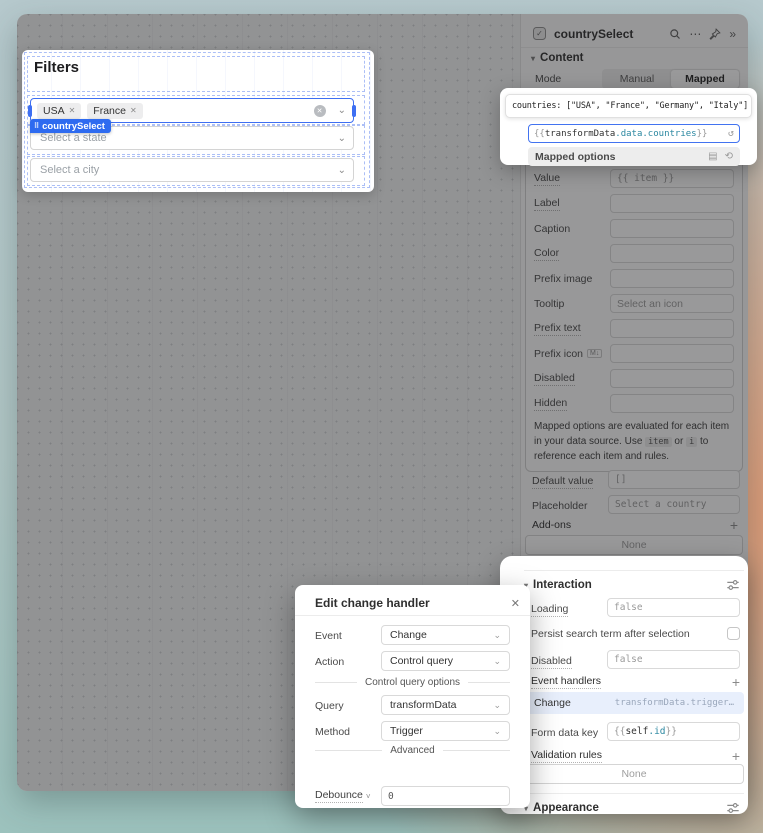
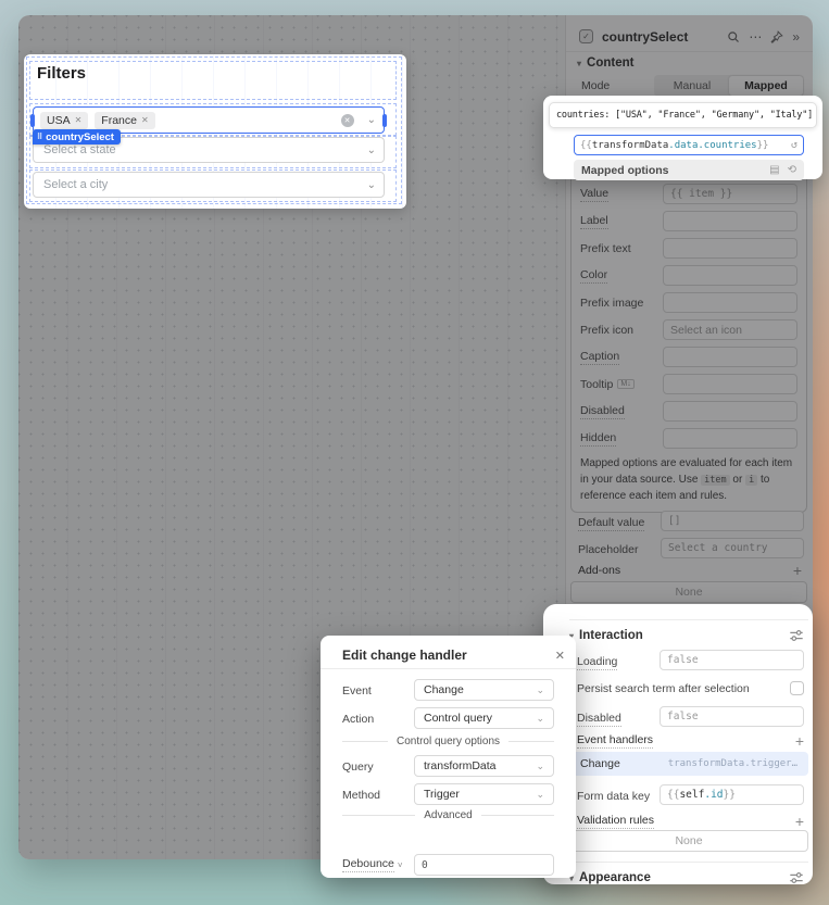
  ✓
  countrySelect
  ⋯
  »
  ▾
  Content
  Mode
  Manual
  Mapped
  Value
  {{ item }}
  Label
- Caption
+ Prefix text
  Color
  Prefix image
- Tooltip
+ Prefix icon
  Select an icon
- Prefix text
+ Caption
- Prefix icon
+ Tooltip
  Disabled
  Hidden
  Mapped options are evaluated for each item in your data source. Use item or i to reference each item and rules.
  Default value
  []
  Placeholder
  Select a country
  Add-ons
  +
  None
  countries: ["USA", "France", "Germany", "Italy"]
  {{
  transformData
  .data.countries
  }}
  ↺
  Mapped options
  ▤
  ⟲
  ▾
  Interaction
  Loading
  false
  Persist search term after selection
  Disabled
  false
  Event handlers
  +
  Change
  transformData.trigger…
  Form data key
  {{
  self
  .id
  }}
  Validation rules
  +
  None
  ▾
  Appearance
  Edit change handler
  ✕
  Event
  Change
  ⌄
  Action
  Control query
  ⌄
  Control query options
  Query
  transformData
  ⌄
  Method
  Trigger
  ⌄
  Advanced
  Debounce
  ˅
  0
  Filters
  Select a state
  ⌄
  USA
  ✕
  France
  ✕
  ⌄
  countrySelect
  Select a city
  ⌄
